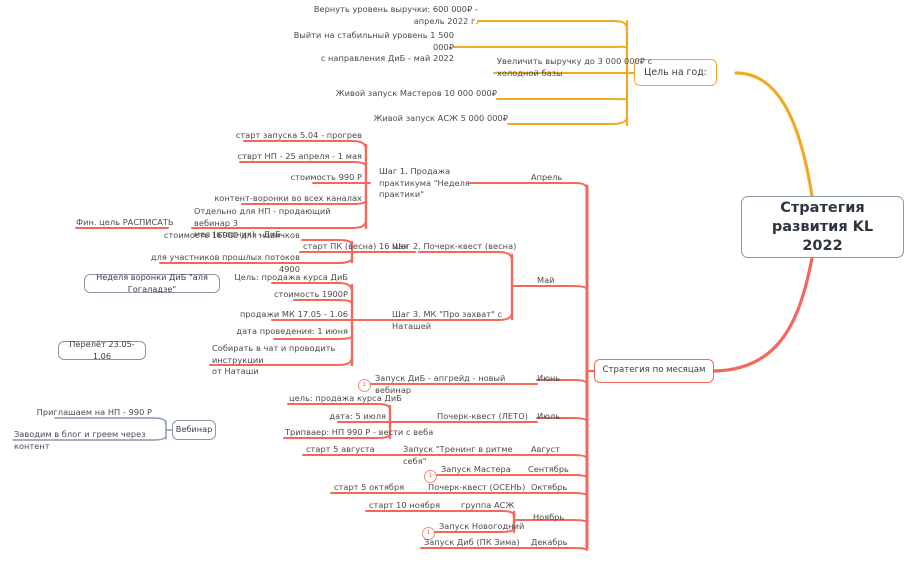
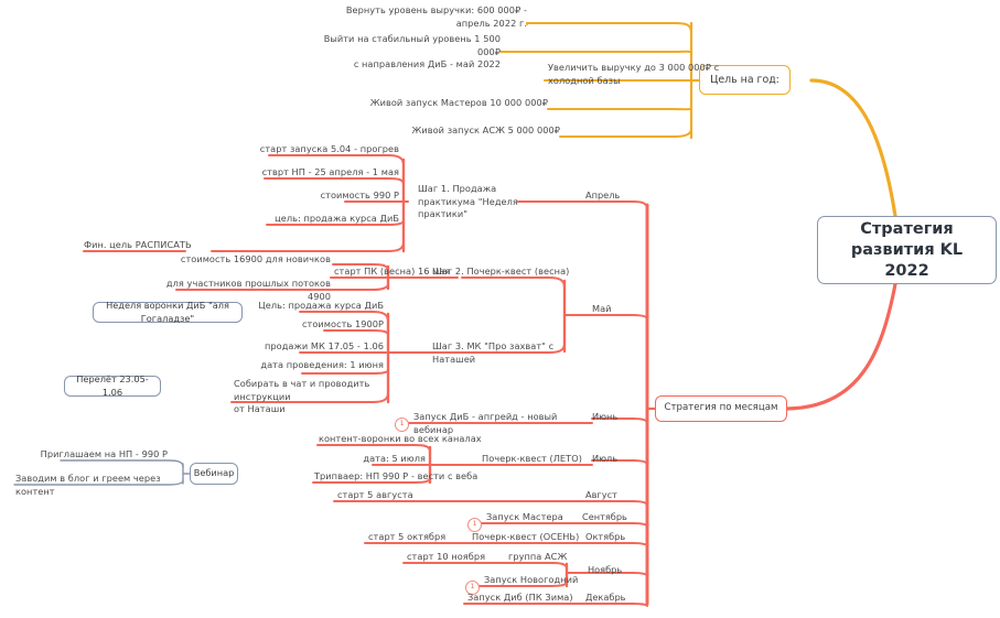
  Стратегия
  развития KL 2022
  Цель на год:
  Вернуть уровень выручки: 600 000₽ -
  апрель 2022 г.
  Выйти на стабильный уровень 1 500 000₽
  с направления ДиБ - май 2022
  Увеличить выручку до 3 000 000₽ с
  холодной базы
  Живой запуск Мастеров 10 000 000₽
  Живой запуск АСЖ 5 000 000₽
  Стратегия по месяцам
  Апрель
  Май
  Июнь
  Июль
  Август
  Сентябрь
  Октябрь
  Ноябрь
  Декабрь
  Шаг 1. Продажа практикума "Неделя
  практики"
  старт запуска 5.04 - прогрев
  стврт НП - 25 апреля - 1 мая
  стоимость 990 Р
- контент-воронки во всех каналах
+ цель: продажа курса ДиБ
- Отдельно для НП - продающий вебинар 3
- мая (вторник) - ДиБ
  Шаг 2. Почерк-квест (весна)
  Шаг 3. МК "Про захват" с Наташей
  старт ПК (весна) 16 мая
  стоимость 16900 для новичков
  для участников прошлых потоков 4900
  Цель: продажа курса ДиБ
  стоимость 1900Р
  продажи МК 17.05 - 1.06
  дата проведения: 1 июня
  Собирать в чат и проводить инструкции
  от Наташи
  Запуск ДиБ - апгрейд - новый вебинар
  Почерк-квест (ЛЕТО)
- цель: продажа курса ДиБ
+ контент-воронки во всех каналах
  дата: 5 июля
  Трипваер: НП 990 Р - вести с веба
- Запуск "Тренинг в ритме себя"
  старт 5 августа
  Запуск Мастера
  Почерк-квест (ОСЕНЬ)
  старт 5 октября
  группа АСЖ
  старт 10 ноября
  Запуск Новогодний
  Запуск Диб (ПК Зима)
  Фин. цель РАСПИСАТЬ
  Неделя воронки ДиБ "аля Гогаладзе"
  Перелёт 23.05-1.06
  Вебинар
  Приглашаем на НП - 990 Р
  Заводим в блог и греем через контент
